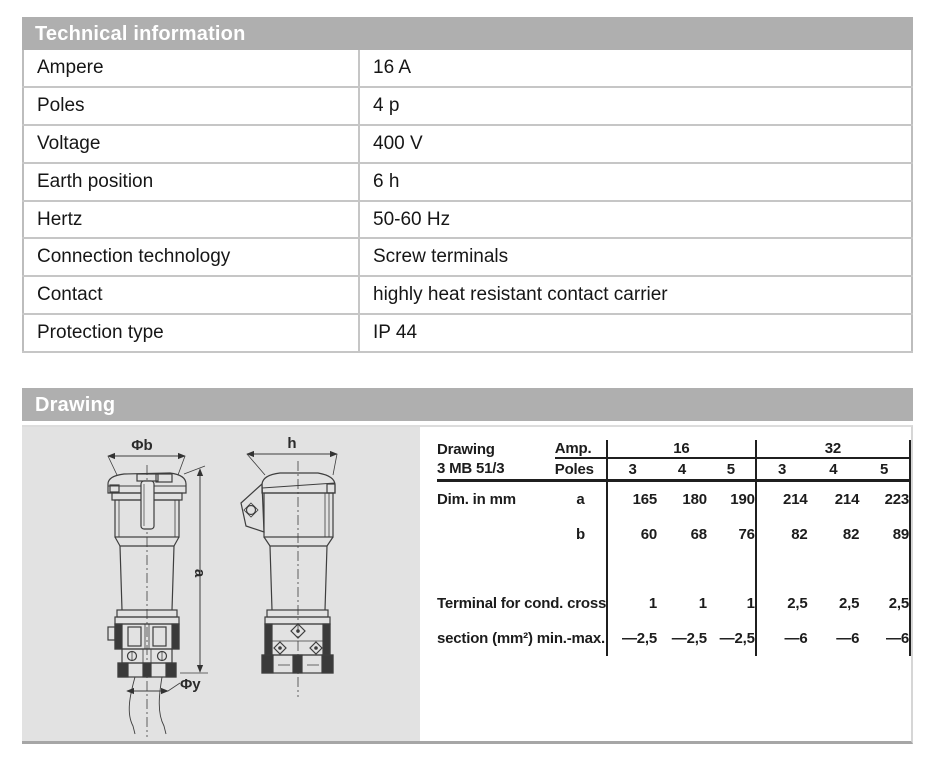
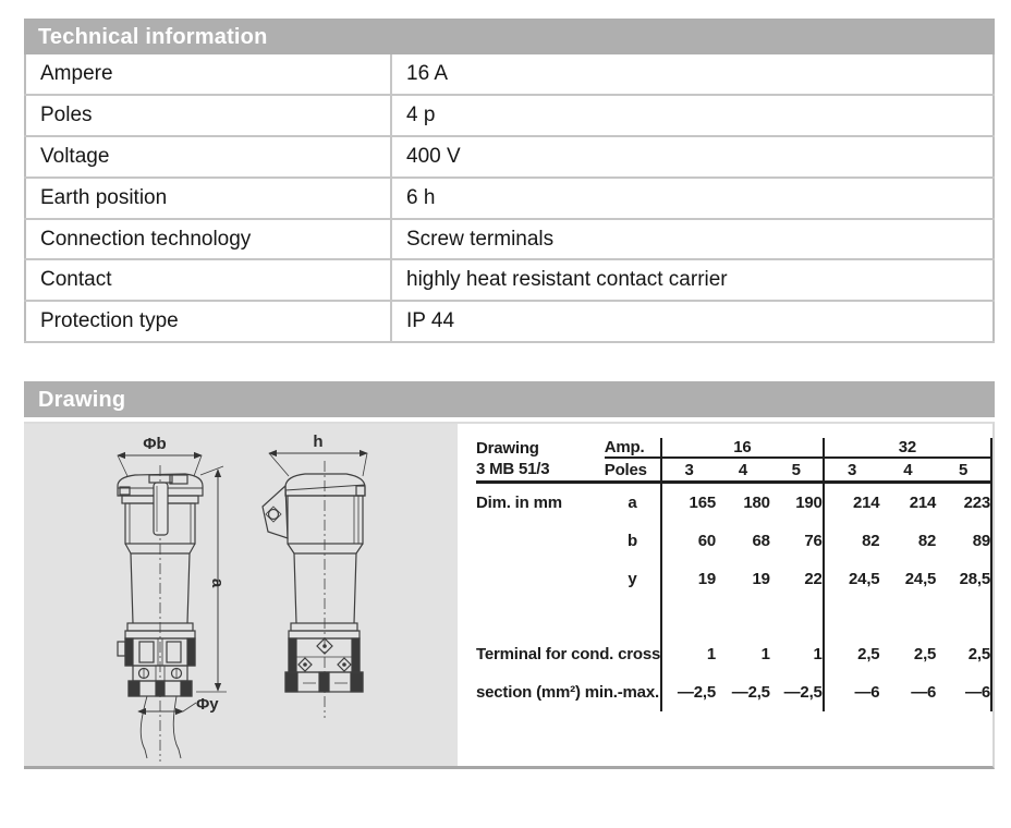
  Technical information
  Ampere	16 A
  Poles	4 p
  Voltage	400 V
  Earth position	6 h
- Hertz	50-60 Hz
  Connection technology	Screw terminals
  Contact	highly heat resistant contact carrier
  Protection type	IP 44
  Drawing
  Φb
  h
  Φy
  Drawing	Amp.	16	32
  3 MB 51/3	Poles	3	4	5	3	4	5
  Dim. in mm	a	165	180	190	214	214	223
  	b	60	68	76	82	82	89
+ 	y	19	19	22	24,5	24,5	28,5
  Terminal for cond. cross	1	1	1	2,5	2,5	2,5
  section (mm²) min.-max.	—2,5	—2,5	—2,5	—6	—6	—6
